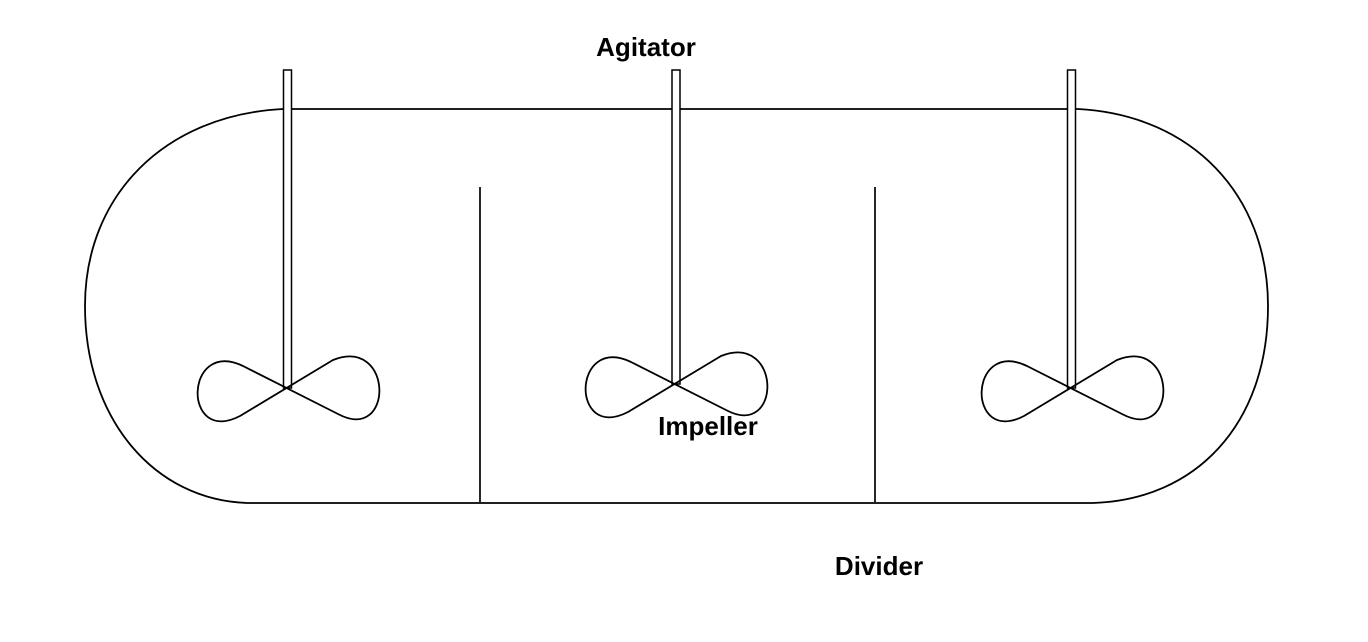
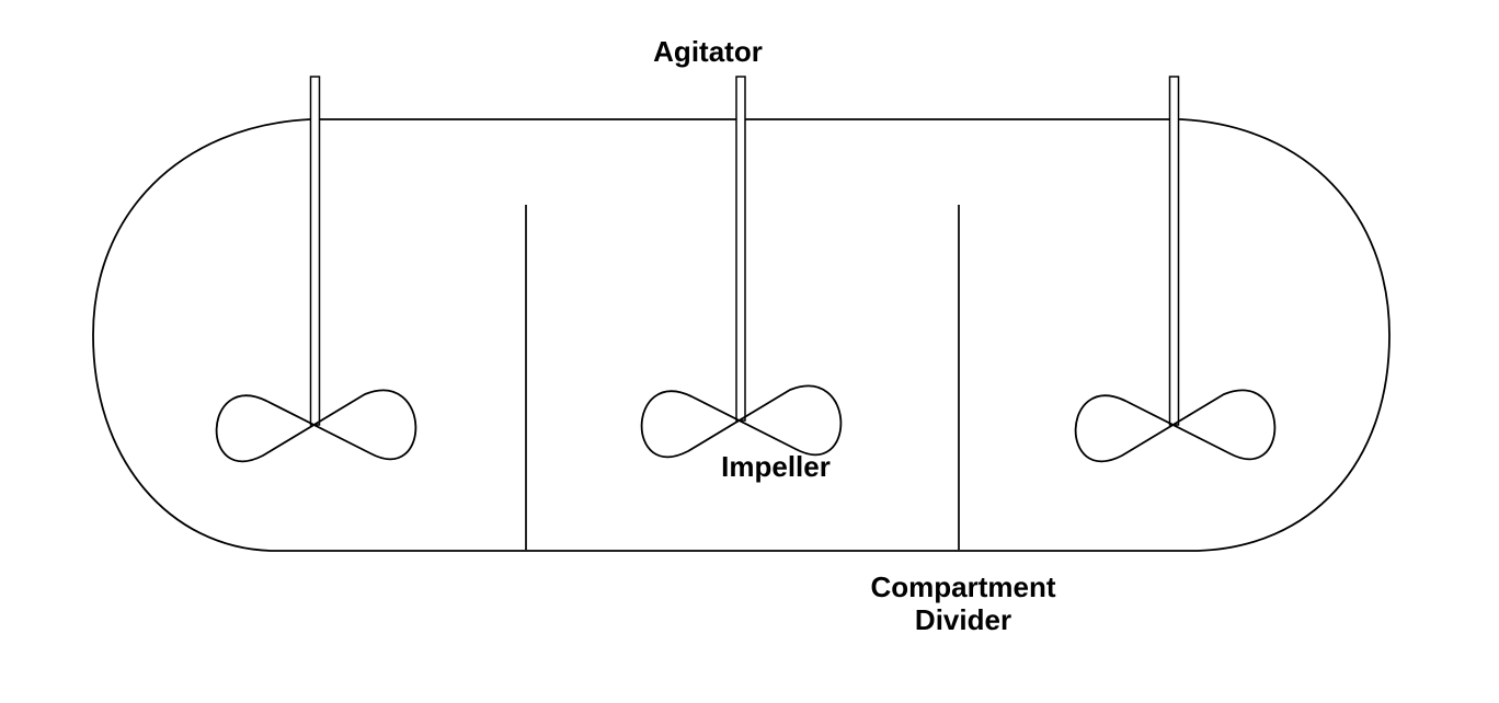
  Agitator
  Impeller
+ Compartment
  Divider
